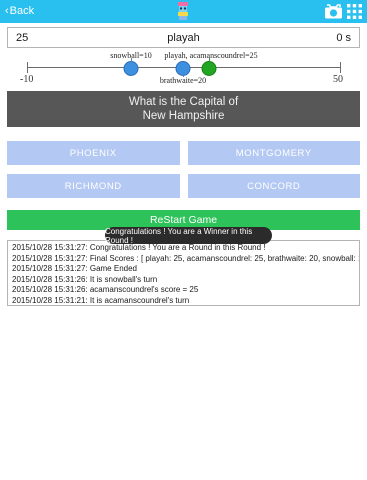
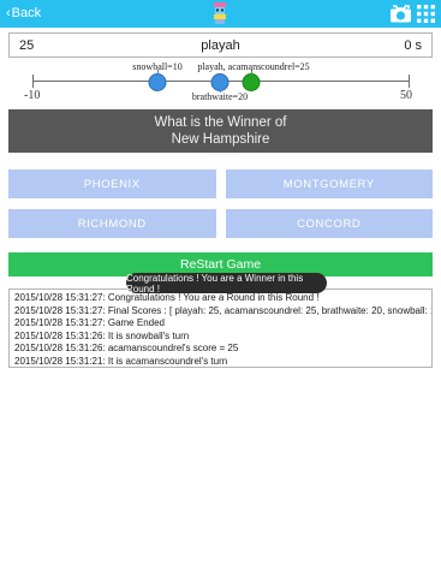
  ‹
  Back
  25
  playah
  0 s
  -10
  50
  snowball=10
  brathwaite=20
  playah, acamanscoundrel=25
- What is the Capital of
+ What is the Winner of
  New Hampshire
  PHOENIX
  MONTGOMERY
  RICHMOND
  CONCORD
  ReStart Game
  Congratulations ! You are a Winner in this Round !
  2015/10/28 15:31:27: Congratulations ! You are a Round in this Round !
  2015/10/28 15:31:27: Final Scores : [ playah: 25, acamanscoundrel: 25, brathwaite: 20, snowball:
  2015/10/28 15:31:27: Game Ended
  2015/10/28 15:31:26: It is snowball's turn
  2015/10/28 15:31:26: acamanscoundrel's score = 25
  2015/10/28 15:31:21: It is acamanscoundrel's turn
